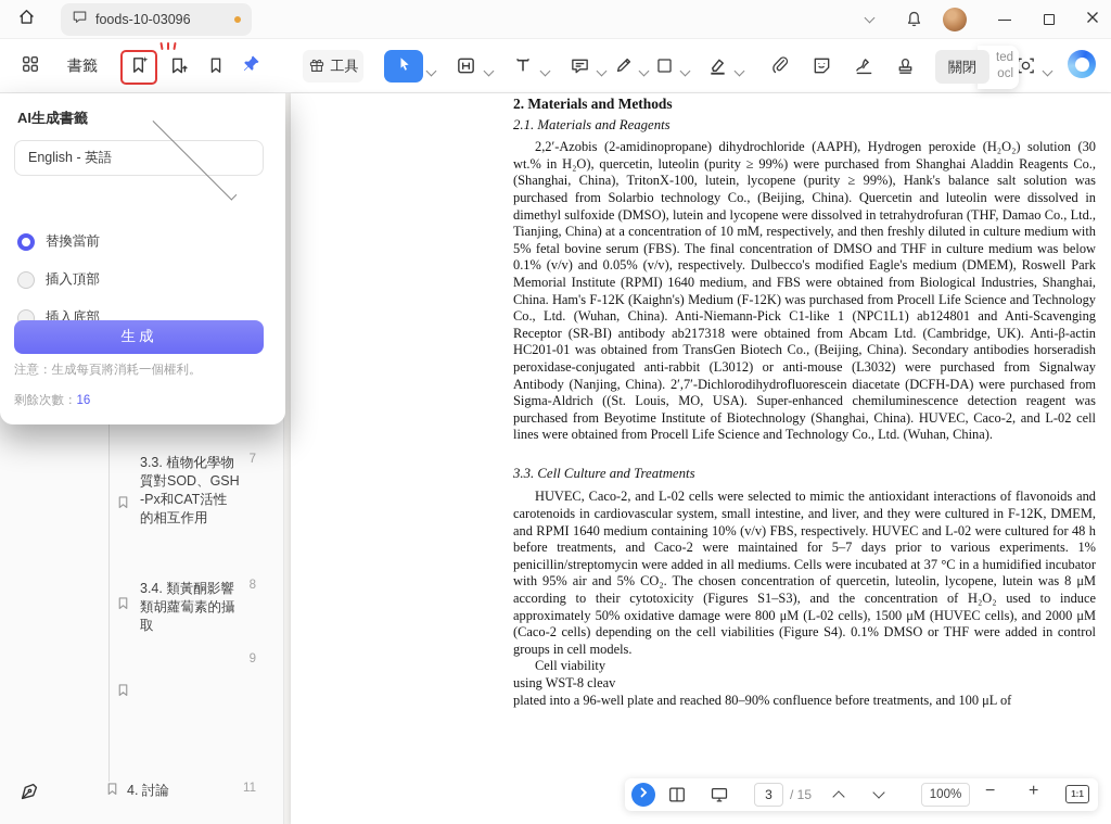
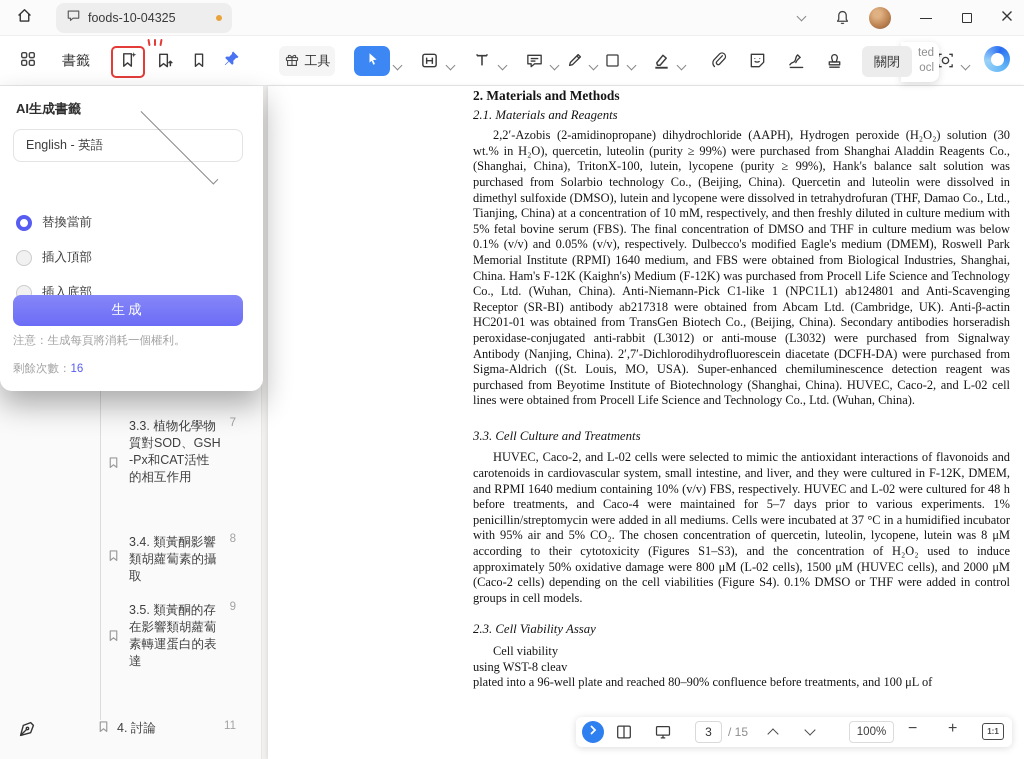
- foods-10-03096
+ foods-10-04325
  書籤
  工具
  關閉
  ted
  ocl
  7
  3.3. 植物化學物質對SOD、GSH-Px和CAT活性的相互作用
  8
  3.4. 類黃酮影響類胡蘿蔔素的攝取
  9
+ 3.5. 類黃酮的存在影響類胡蘿蔔素轉運蛋白的表達
  11
  4. 討論
  2. Materials and Methods
  2.1. Materials and Reagents
  2,2′-Azobis (2-amidinopropane) dihydrochloride (AAPH), Hydrogen peroxide (H₂O₂) solution (30 wt.% in H₂O), quercetin, luteolin (purity ≥ 99%) were purchased from Shanghai Aladdin Reagents Co., (Shanghai, China), TritonX-100, lutein, lycopene (purity ≥ 99%), Hank's balance salt solution was purchased from Solarbio technology Co., (Beijing, China). Quercetin and luteolin were dissolved in dimethyl sulfoxide (DMSO), lutein and lycopene were dissolved in tetrahydrofuran (THF, Damao Co., Ltd., Tianjing, China) at a concentration of 10 mM, respectively, and then freshly diluted in culture medium with 5% fetal bovine serum (FBS). The final concentration of DMSO and THF in culture medium was below 0.1% (v/v) and 0.05% (v/v), respectively. Dulbecco's modified Eagle's medium (DMEM), Roswell Park Memorial Institute (RPMI) 1640 medium, and FBS were obtained from Biological Industries, Shanghai, China. Ham's F-12K (Kaighn's) Medium (F-12K) was purchased from Procell Life Science and Technology Co., Ltd. (Wuhan, China). Anti-Niemann-Pick C1-like 1 (NPC1L1) ab124801 and Anti-Scavenging Receptor (SR-BI) antibody ab217318 were obtained from Abcam Ltd. (Cambridge, UK). Anti-β-actin HC201-01 was obtained from TransGen Biotech Co., (Beijing, China). Secondary antibodies horseradish peroxidase-conjugated anti-rabbit (L3012) or anti-mouse (L3032) were purchased from Signalway Antibody (Nanjing, China). 2′,7′-Dichlorodihydrofluorescein diacetate (DCFH-DA) were purchased from Sigma-Aldrich ((St. Louis, MO, USA). Super-enhanced chemiluminescence detection reagent was purchased from Beyotime Institute of Biotechnology (Shanghai, China). HUVEC, Caco-2, and L-02 cell lines were obtained from Procell Life Science and Technology Co., Ltd. (Wuhan, China).
  3.3. Cell Culture and Treatments
- HUVEC, Caco-2, and L-02 cells were selected to mimic the antioxidant interactions of flavonoids and carotenoids in cardiovascular system, small intestine, and liver, and they were cultured in F-12K, DMEM, and RPMI 1640 medium containing 10% (v/v) FBS, respectively. HUVEC and L-02 were cultured for 48 h before treatments, and Caco-2 were maintained for 5–7 days prior to various experiments. 1% penicillin/streptomycin were added in all mediums. Cells were incubated at 37 °C in a humidified incubator with 95% air and 5% CO₂. The chosen concentration of quercetin, luteolin, lycopene, lutein was 8 μM according to their cytotoxicity (Figures S1–S3), and the concentration of H₂O₂ used to induce approximately 50% oxidative damage were 800 μM (L-02 cells), 1500 μM (HUVEC cells), and 2000 μM (Caco-2 cells) depending on the cell viabilities (Figure S4). 0.1% DMSO or THF were added in control groups in cell models.
+ HUVEC, Caco-2, and L-02 cells were selected to mimic the antioxidant interactions of flavonoids and carotenoids in cardiovascular system, small intestine, and liver, and they were cultured in F-12K, DMEM, and RPMI 1640 medium containing 10% (v/v) FBS, respectively. HUVEC and L-02 were cultured for 48 h before treatments, and Caco-4 were maintained for 5–7 days prior to various experiments. 1% penicillin/streptomycin were added in all mediums. Cells were incubated at 37 °C in a humidified incubator with 95% air and 5% CO₂. The chosen concentration of quercetin, luteolin, lycopene, lutein was 8 μM according to their cytotoxicity (Figures S1–S3), and the concentration of H₂O₂ used to induce approximately 50% oxidative damage were 800 μM (L-02 cells), 1500 μM (HUVEC cells), and 2000 μM (Caco-2 cells) depending on the cell viabilities (Figure S4). 0.1% DMSO or THF were added in control groups in cell models.
+ 2.3. Cell Viability Assay
  Cell viability
  using WST-8 cleav
  plated into a 96-well plate and reached 80–90% confluence before treatments, and 100 μL of
  3
  / 15
  100%
  −
  +
  1:1
  AI生成書籤
  English - 英語
  替換當前
  插入頂部
  插入底部
  生成
  注意：生成每頁將消耗一個權利。
  剩餘次數：16
